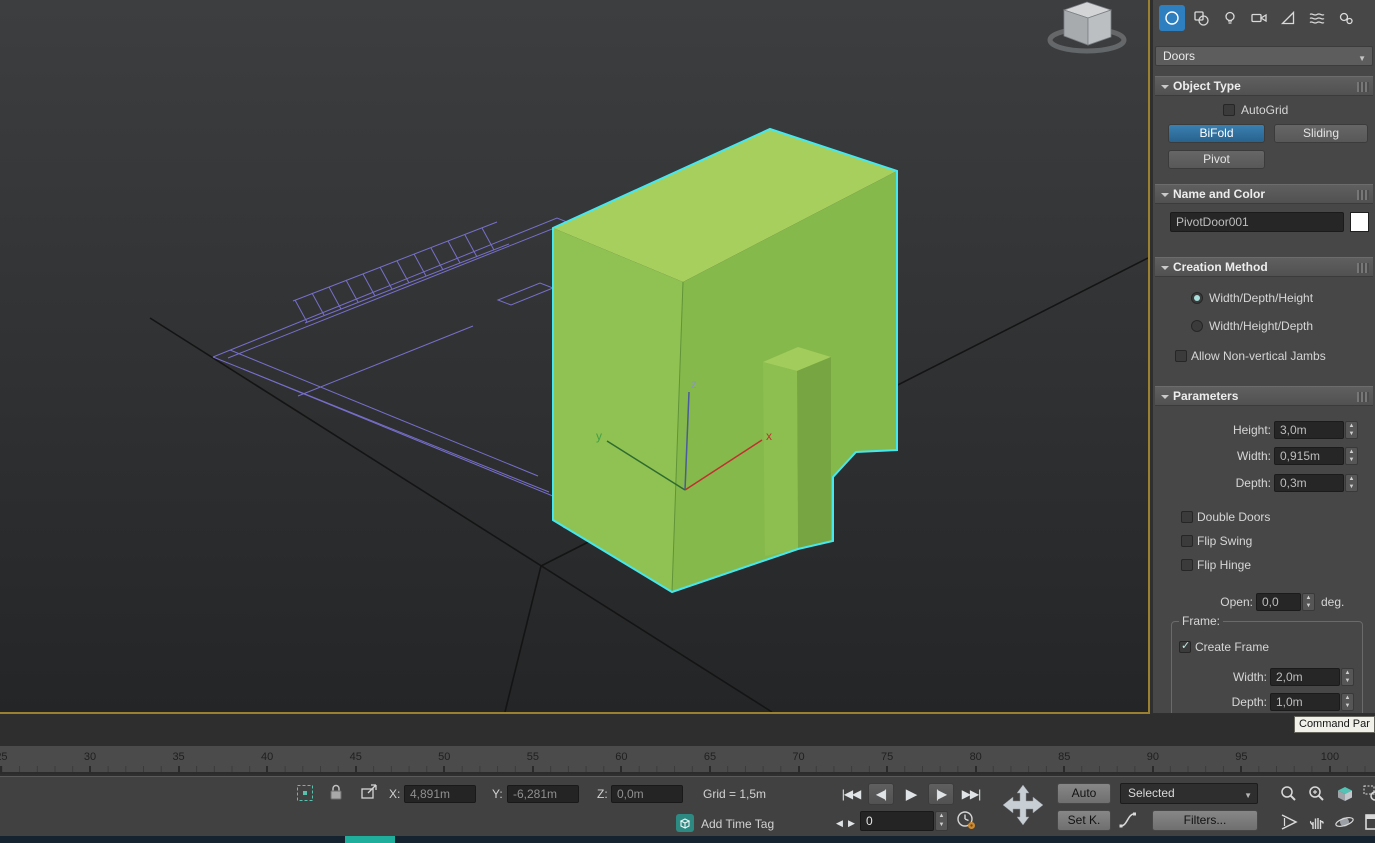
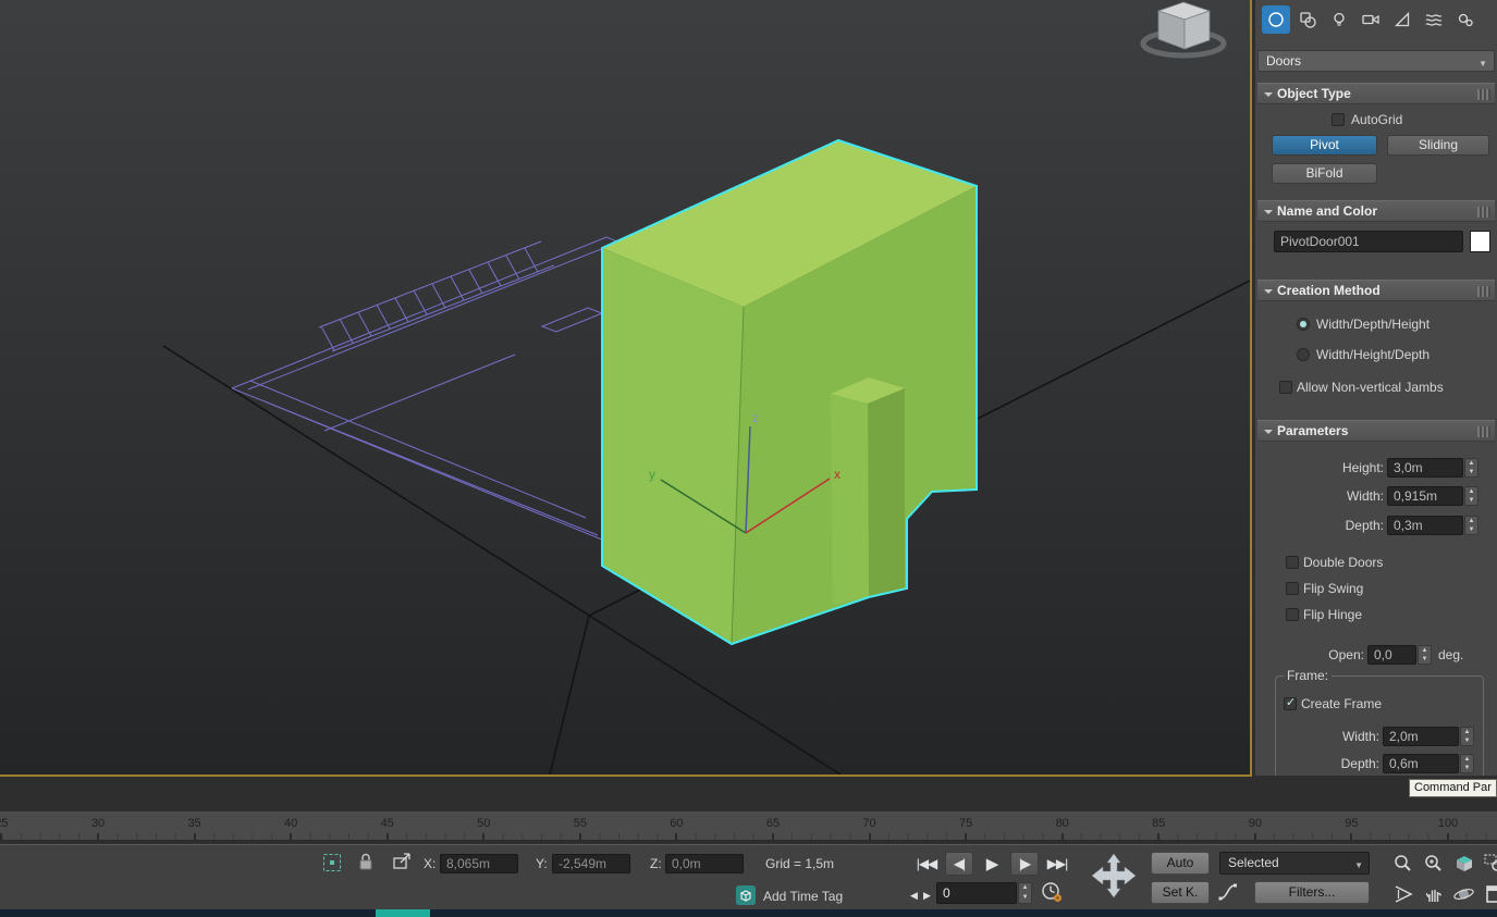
  z
  y
  x
  Doors
  ▼
  Object Type
  AutoGrid
- BiFold
+ Pivot
  Sliding
- Pivot
+ BiFold
  Name and Color
  PivotDoor001
  Creation Method
  Width/Depth/Height
  Width/Height/Depth
  Allow Non-vertical Jambs
  Parameters
  Height:
  3,0m
  Width:
  0,915m
  Depth:
  0,3m
  Double Doors
  Flip Swing
  Flip Hinge
  Open:
  0,0
  deg.
  Frame:
  Create Frame
  Width:
  2,0m
  Depth:
- 1,0m
+ 0,6m
  Command Par
  30
  35
  40
  45
  50
  55
  60
  65
  70
  75
  80
  85
  90
  95
  100
  X:
- 4,891m
+ 8,065m
  Y:
- -6,281m
+ -2,549m
  Z:
  0,0m
  Grid = 1,5m
  |◀◀
  ◀|
  ▶
  |▶
  ▶▶|
  Auto
  Selected
  ▼
  Add Time Tag
  ◀
  ▶
  0
  Set K.
  Filters...
